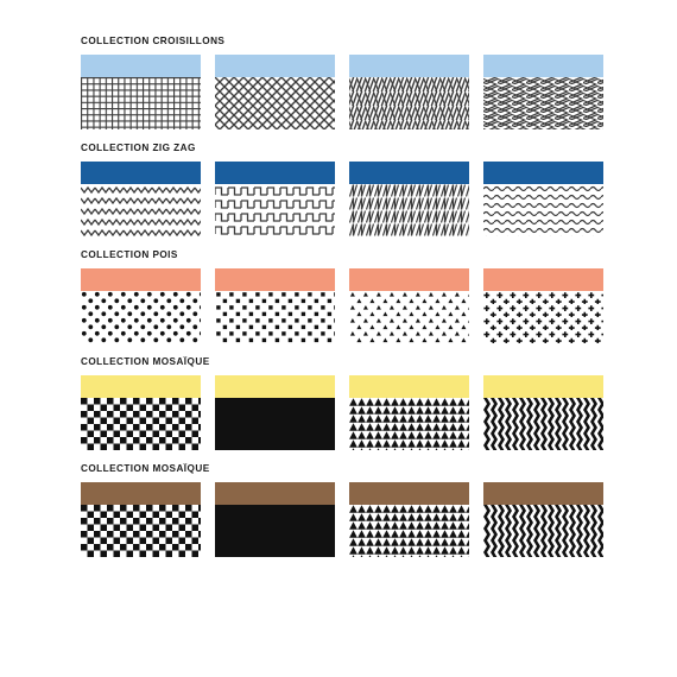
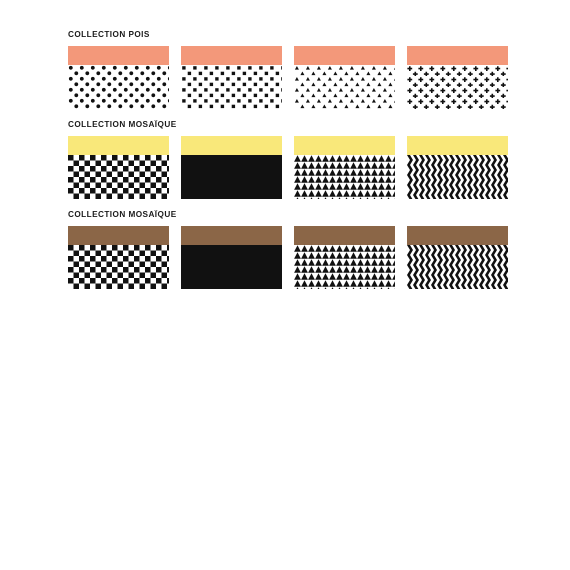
- COLLECTION CROISILLONS
- COLLECTION ZIG ZAG
  COLLECTION POIS
  COLLECTION MOSAÏQUE
  COLLECTION MOSAÏQUE
